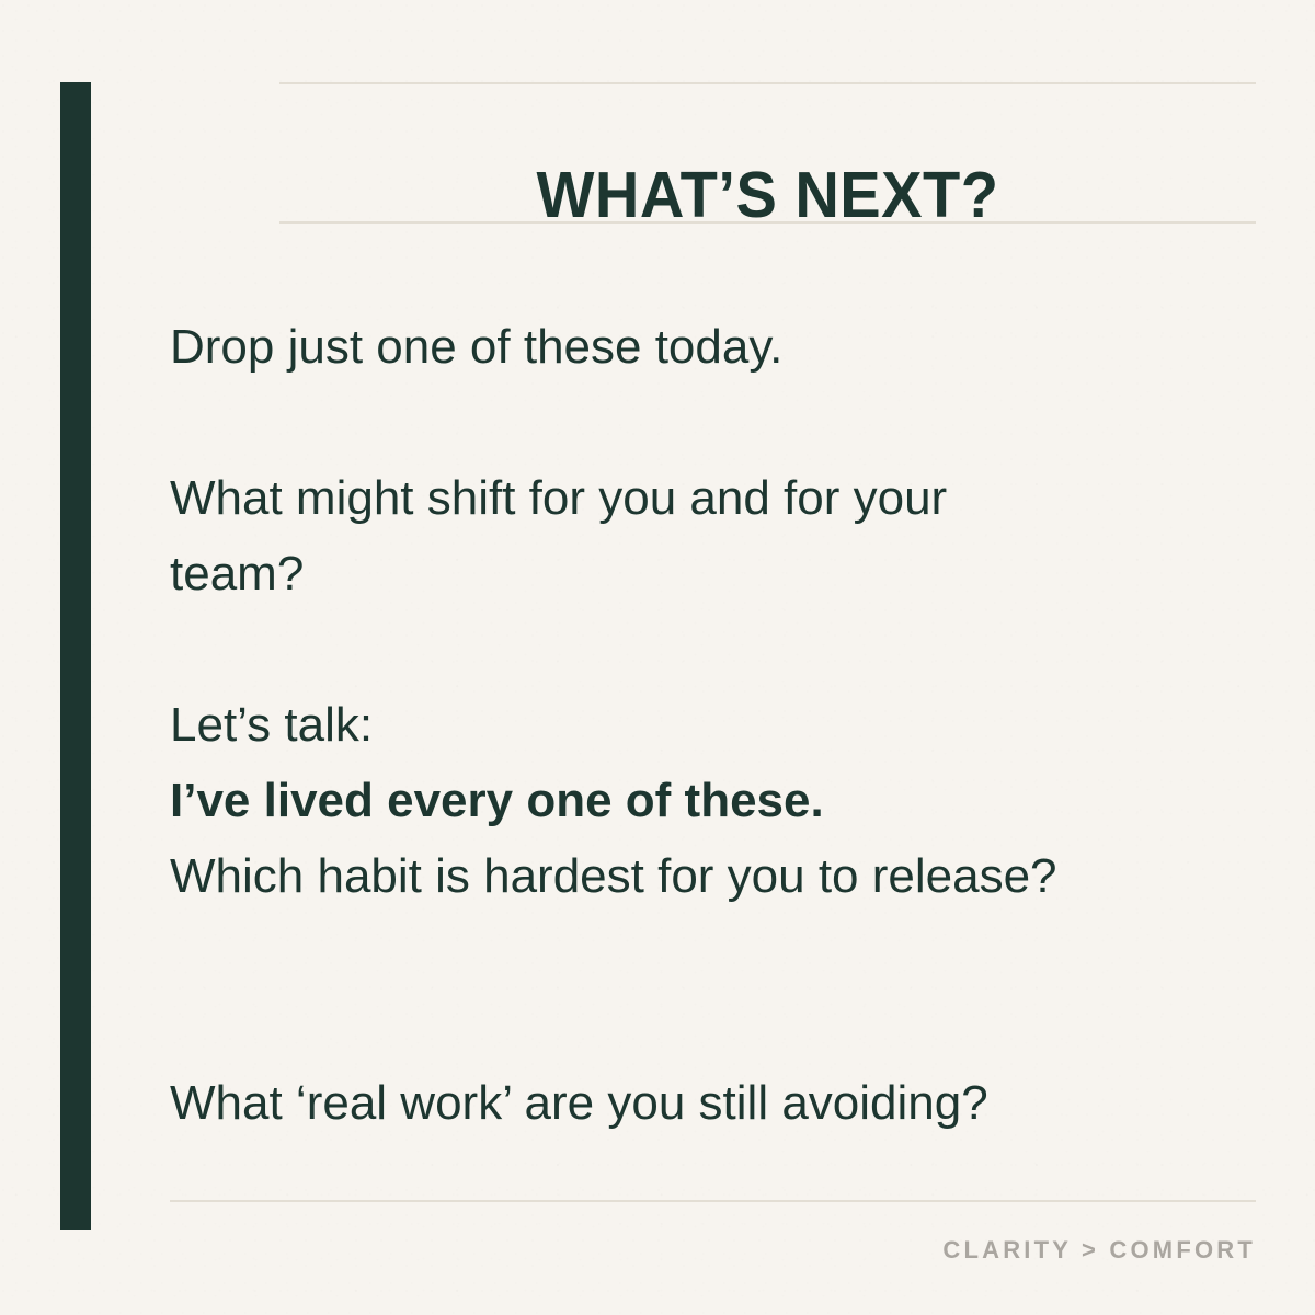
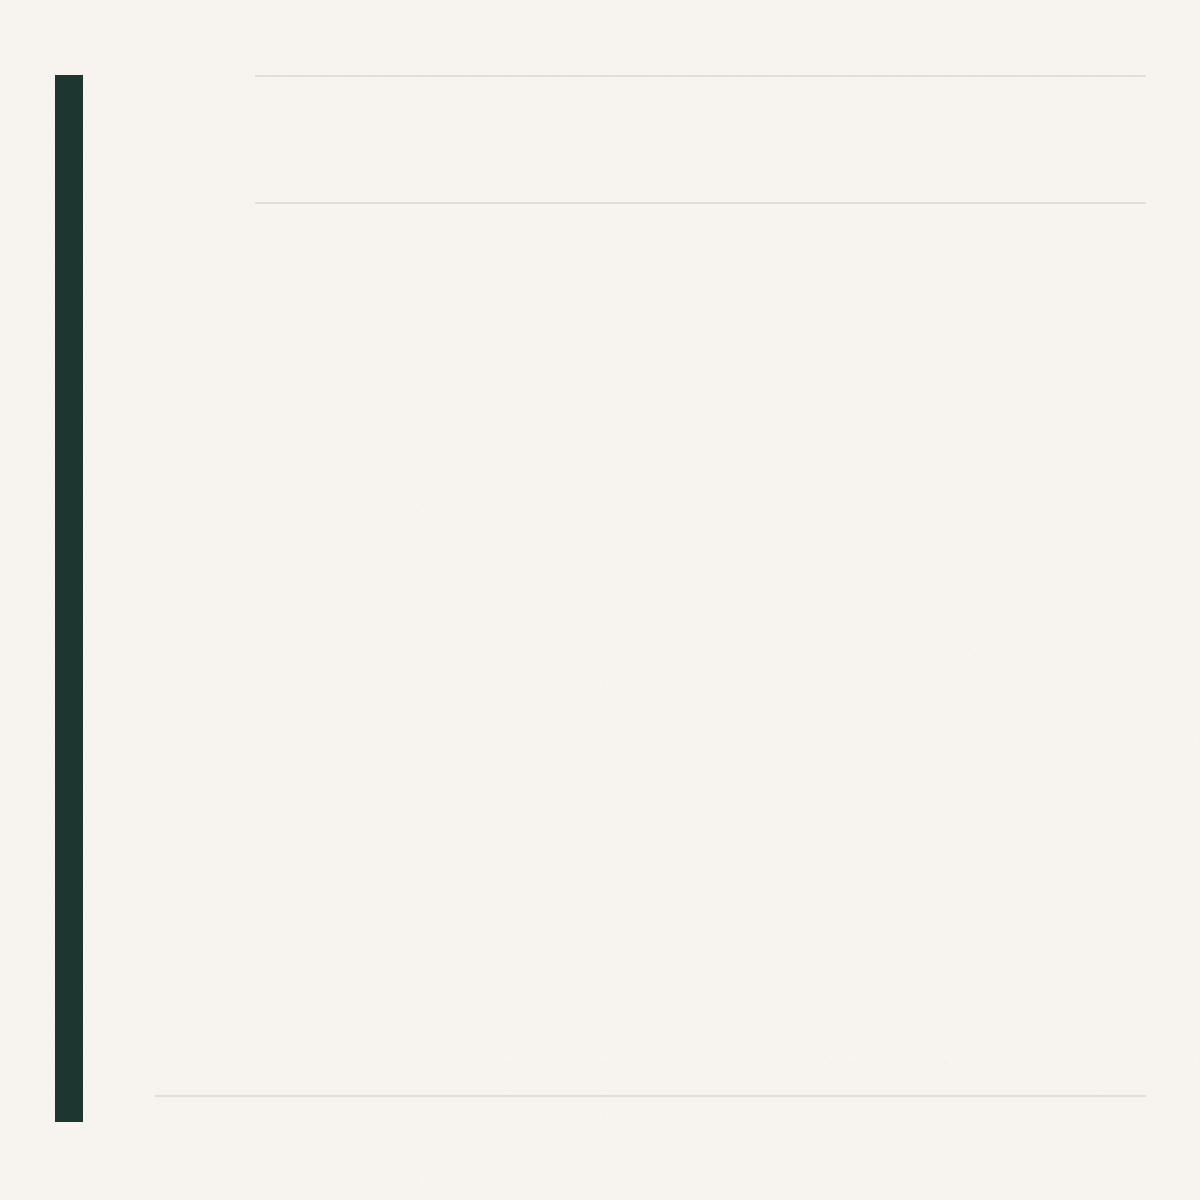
- WHAT’S NEXT?
- Drop just one of these today.
- What might shift for you and for your
- team?
- Let’s talk:
- I’ve lived every one of these.
- Which habit is hardest for you to release?
- What ‘real work’ are you still avoiding?
- CLARITY > COMFORT
